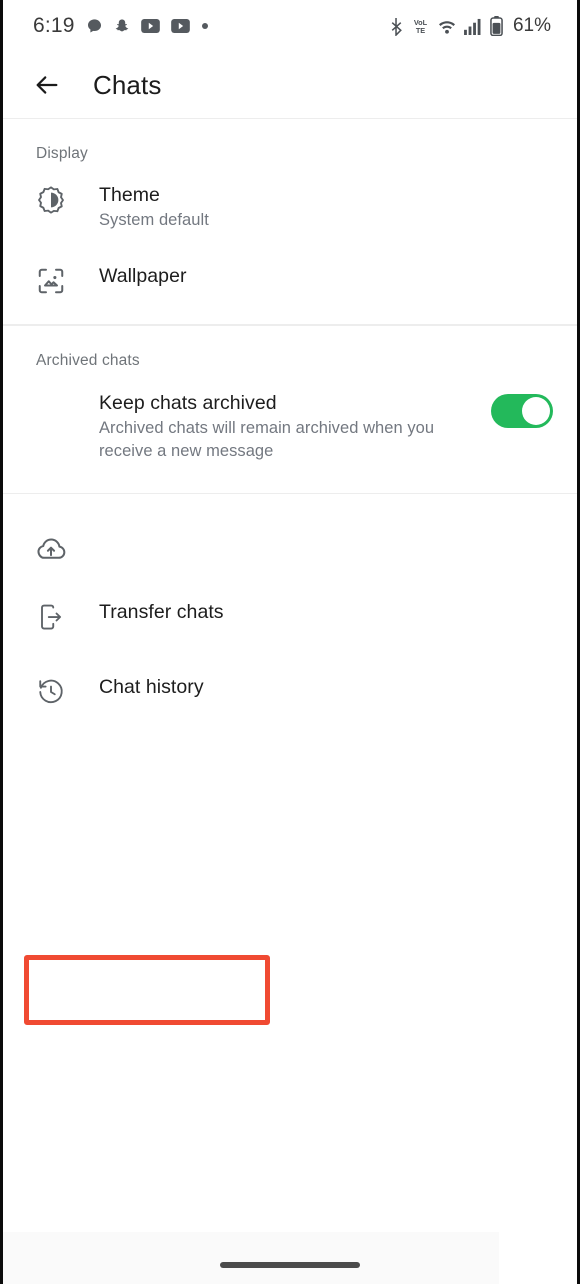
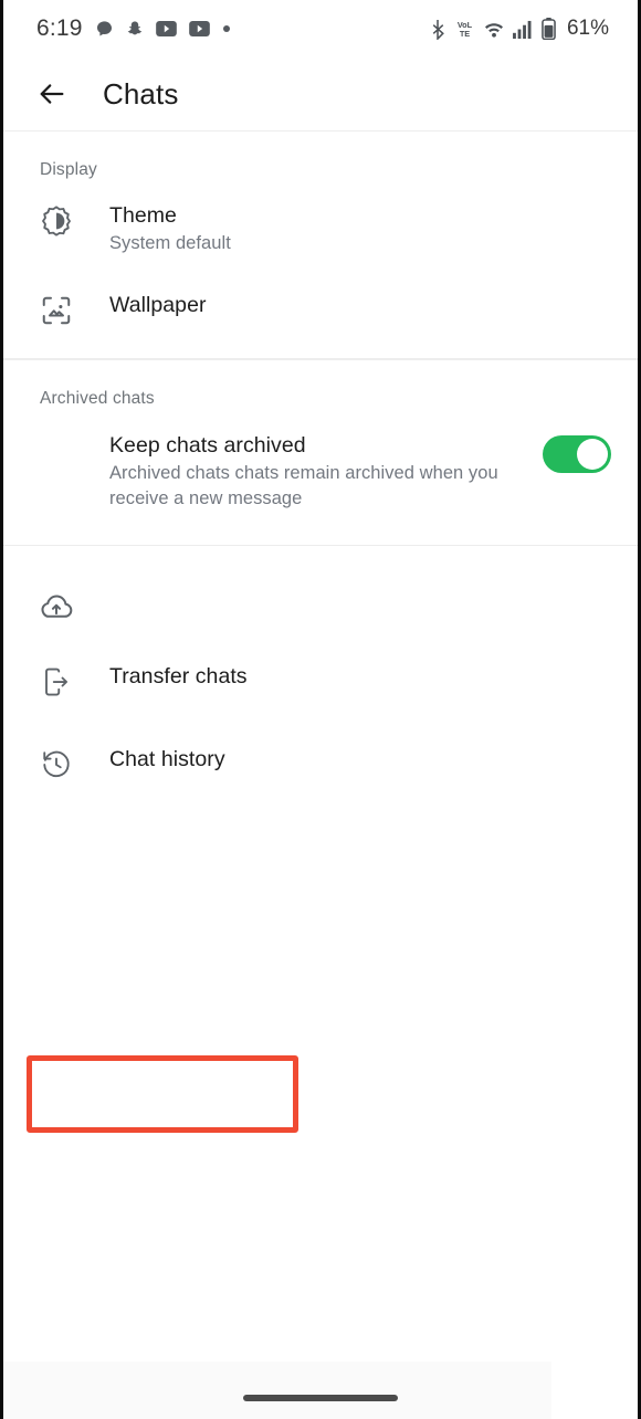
  6:19
  VoL
  TE
  61%
  Chats
  Display
  Theme
  System default
  Wallpaper
  Archived chats
  Keep chats archived
- Archived chats will remain archived when you receive a new message
+ Archived chats chats remain archived when you receive a new message
  Transfer chats
  Chat history
